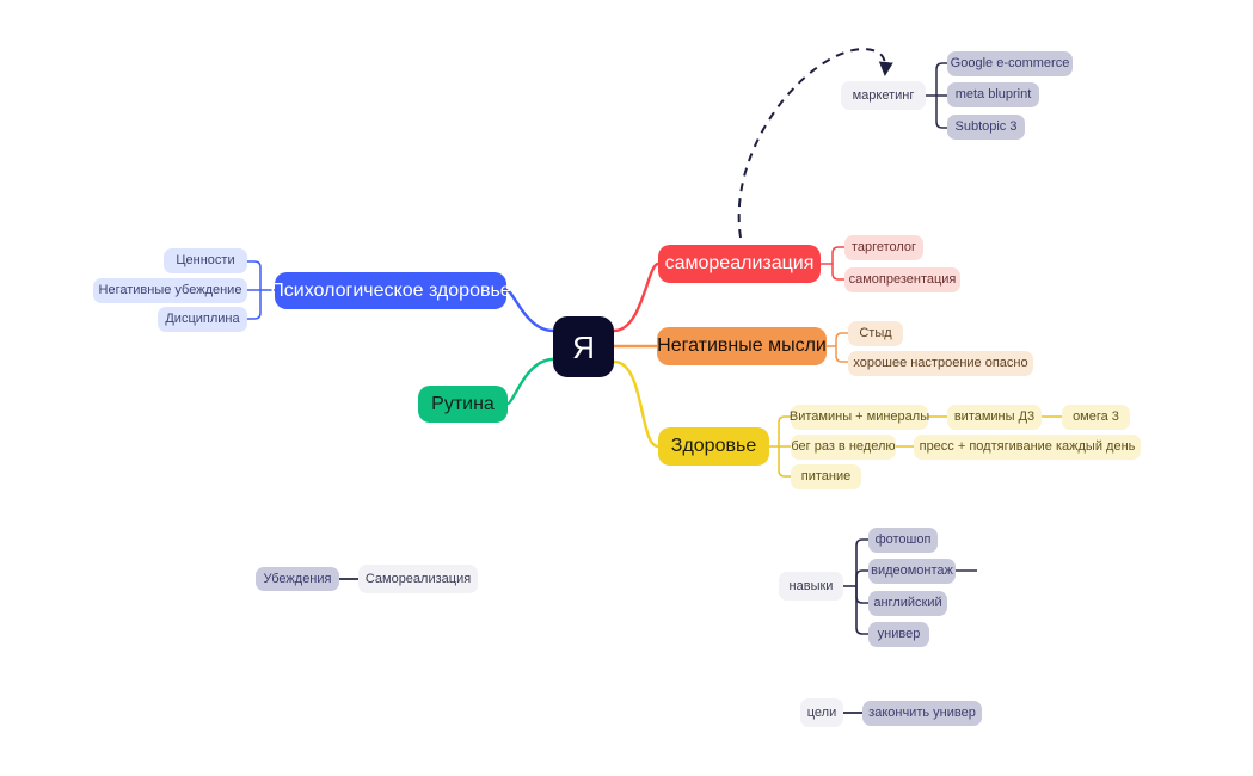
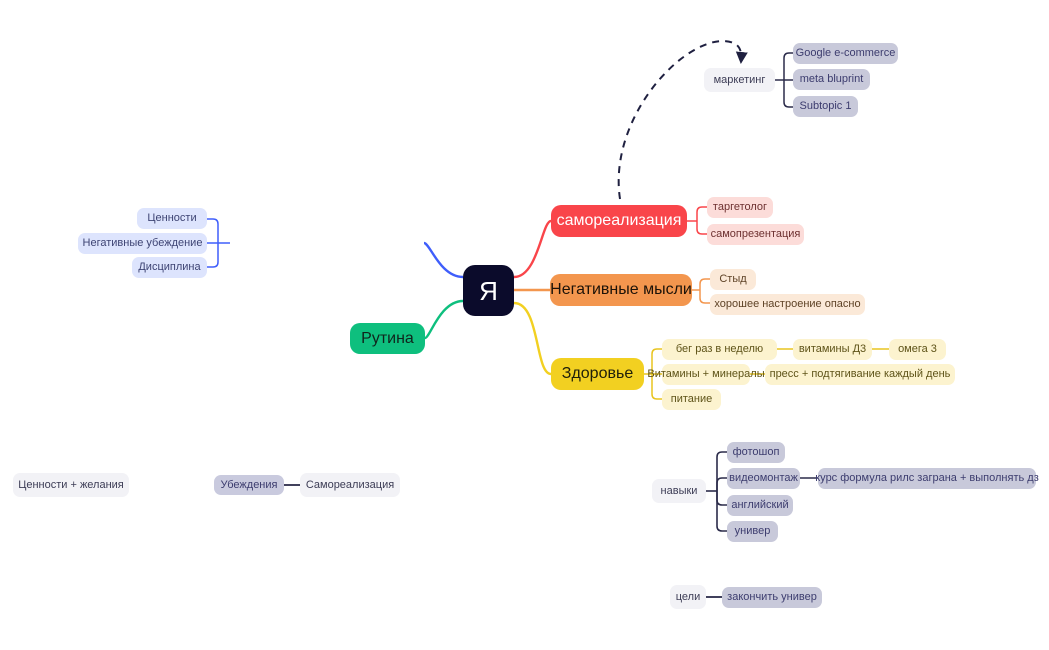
  Я
- Психологическое здоровье
  Ценности
  Негативные убеждение
  Дисциплина
  Рутина
  самореализация
  таргетолог
  самопрезентация
  Негативные мысли
  Стыд
  хорошее настроение опасно
  Здоровье
- Витамины + минералы
+ бег раз в неделю
  витамины Д3
  омега 3
- бег раз в неделю
+ Витамины + минералы
  пресс + подтягивание каждый день
  питание
  маркетинг
  Google e-commerce
  meta bluprint
- Subtopic 3
+ Subtopic 1
+ Ценности + желания
  Убеждения
  Самореализация
  навыки
  фотошоп
  видеомонтаж
+ курс формула рилс заграна + выполнять дз
  английский
  универ
  цели
  закончить универ
